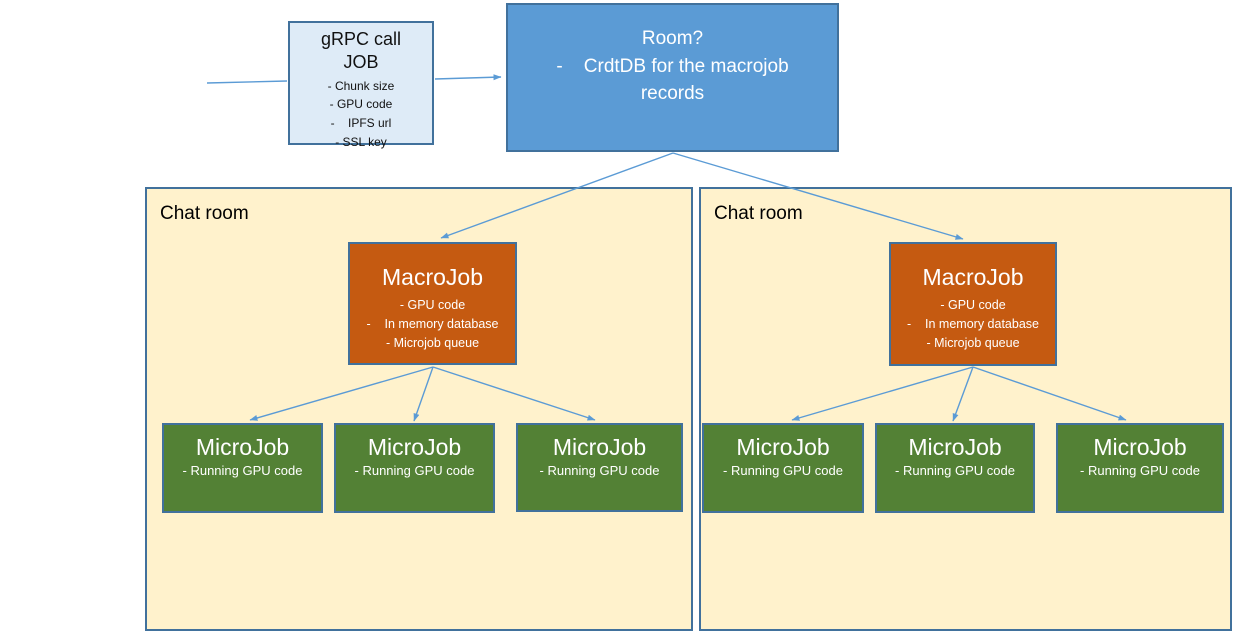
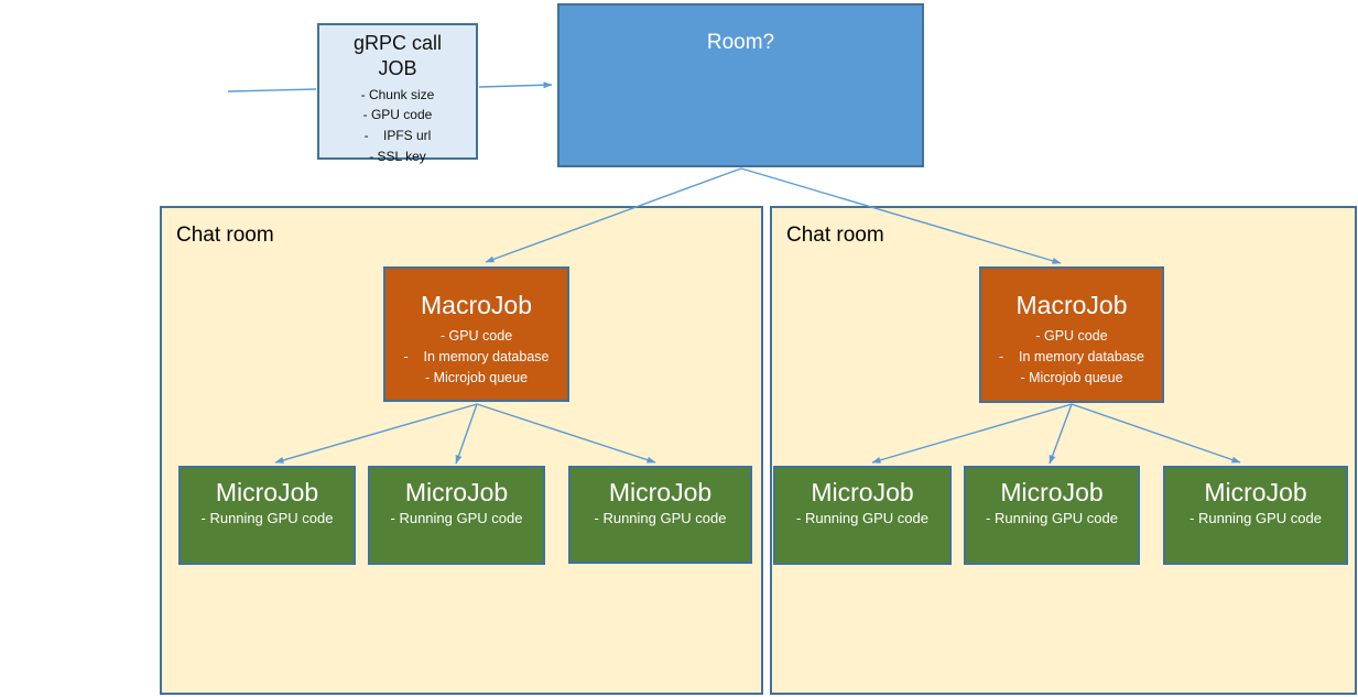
  Chat room
  Chat room
  Room?
- - CrdtDB for the macrojob
- records
  gRPC call
  JOB
  - Chunk size
  - GPU code
  - IPFS url
  - SSL key
  MacroJob
  - GPU code
  - In memory database
  - Microjob queue
  MacroJob
  - GPU code
  - In memory database
  - Microjob queue
  MicroJob
  - Running GPU code
  MicroJob
  - Running GPU code
  MicroJob
  - Running GPU code
  MicroJob
  - Running GPU code
  MicroJob
  - Running GPU code
  MicroJob
  - Running GPU code
